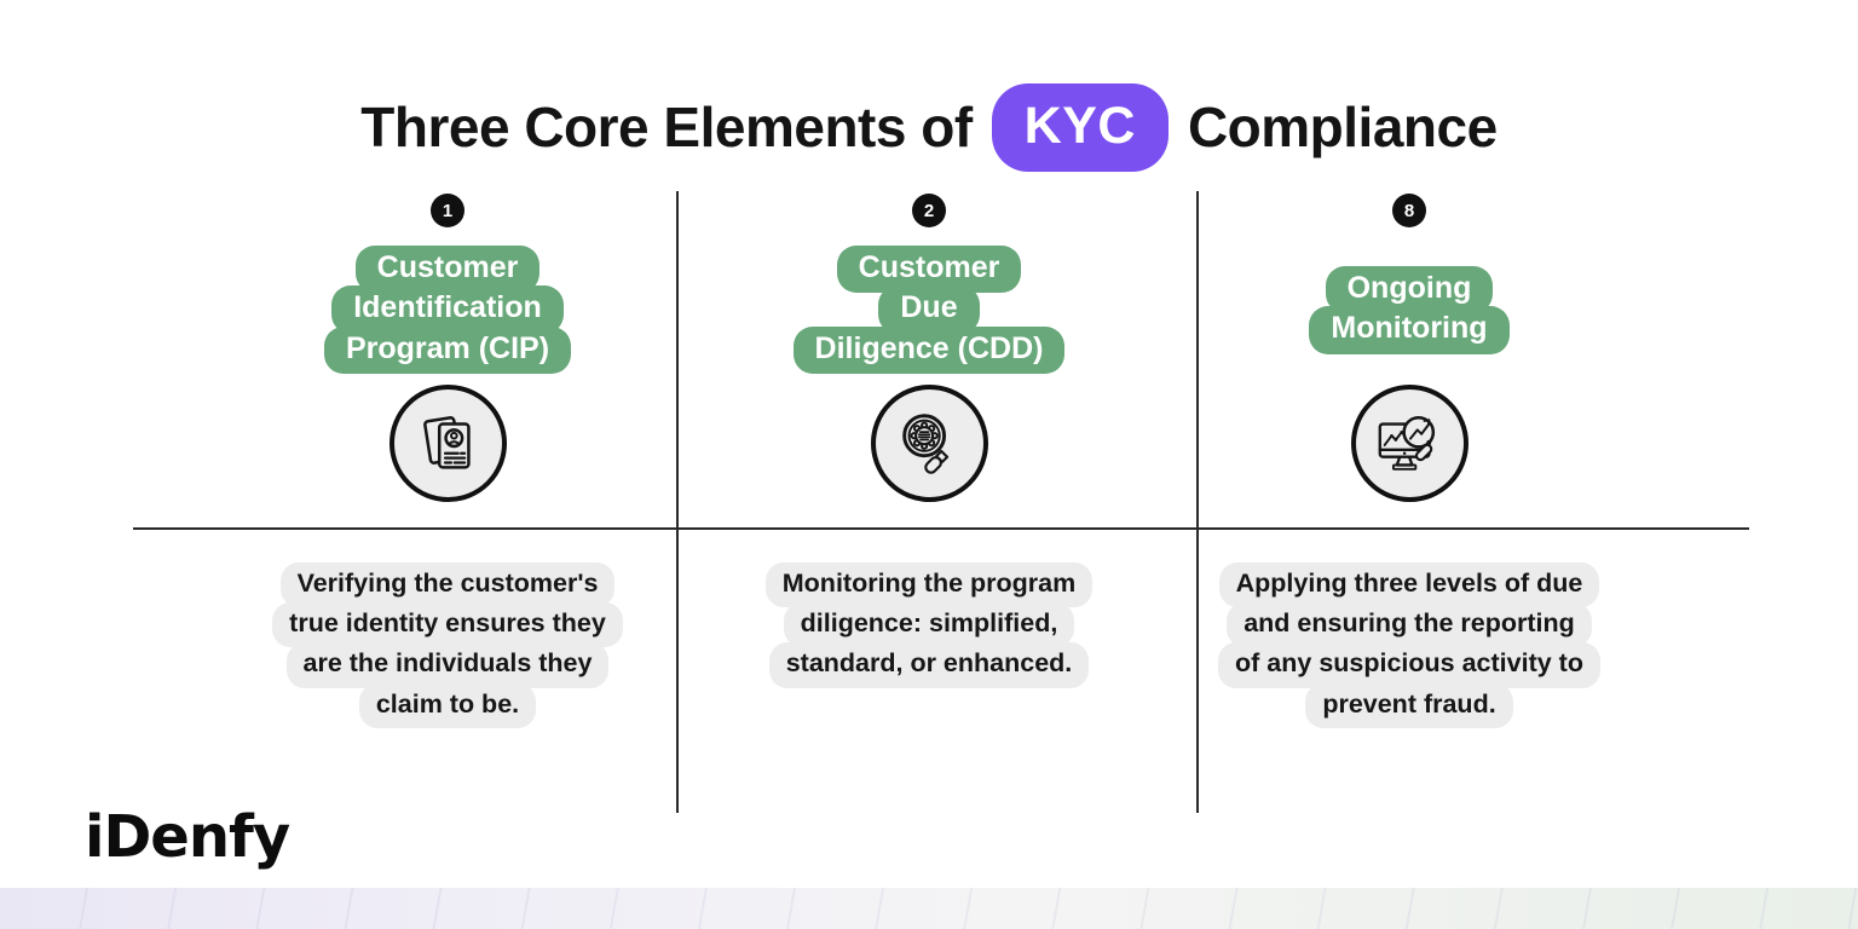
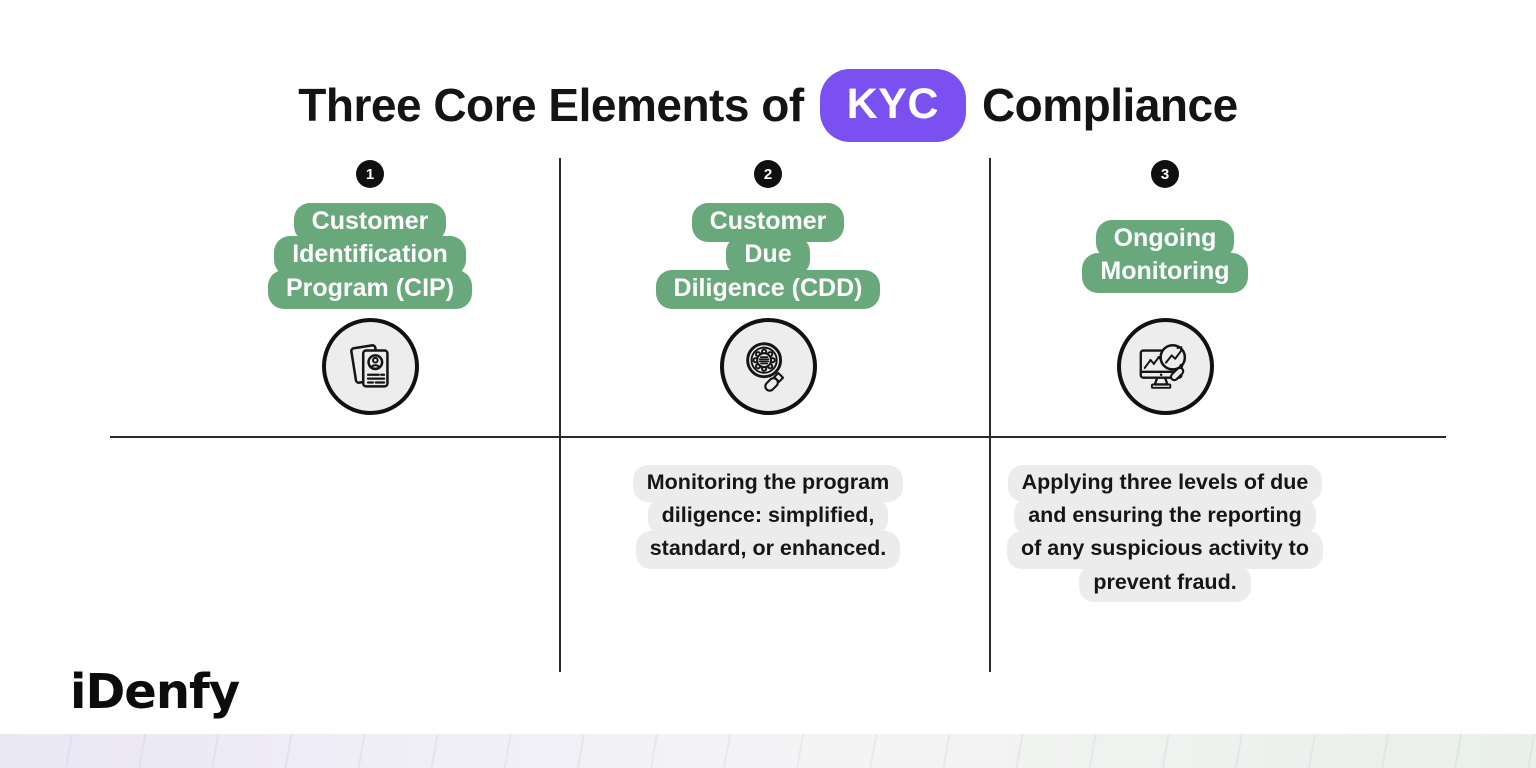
  Three Core Elements of
  KYC
  Compliance
  1
  Customer
  Identification
  Program (CIP)
- Verifying the customer's
- true identity ensures they
- are the individuals they
- claim to be.
  2
  Customer
  Due
  Diligence (CDD)
  Monitoring the program
  diligence: simplified,
  standard, or enhanced.
- 8
+ 3
  Ongoing
  Monitoring
  Applying three levels of due
  and ensuring the reporting
  of any suspicious activity to
  prevent fraud.
  iDenfy
